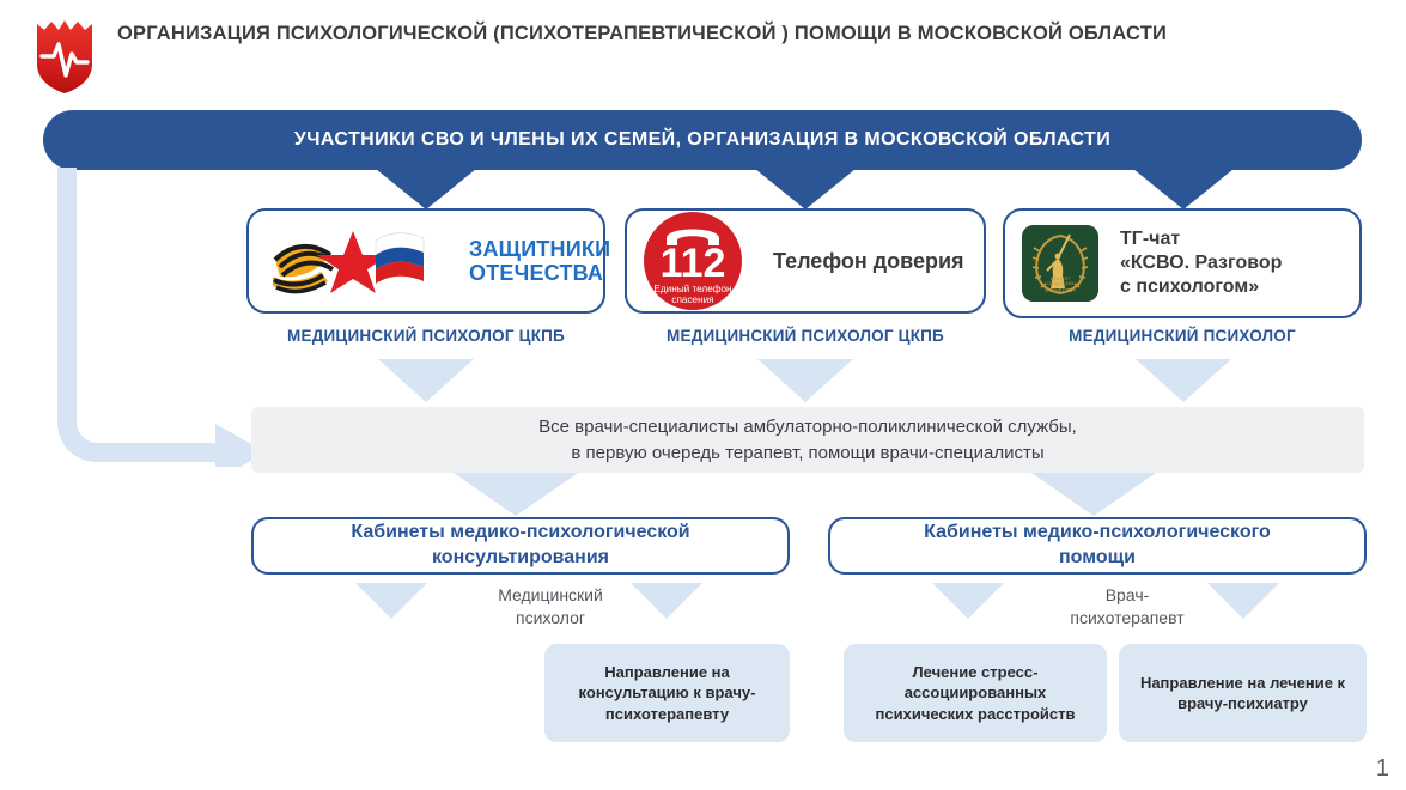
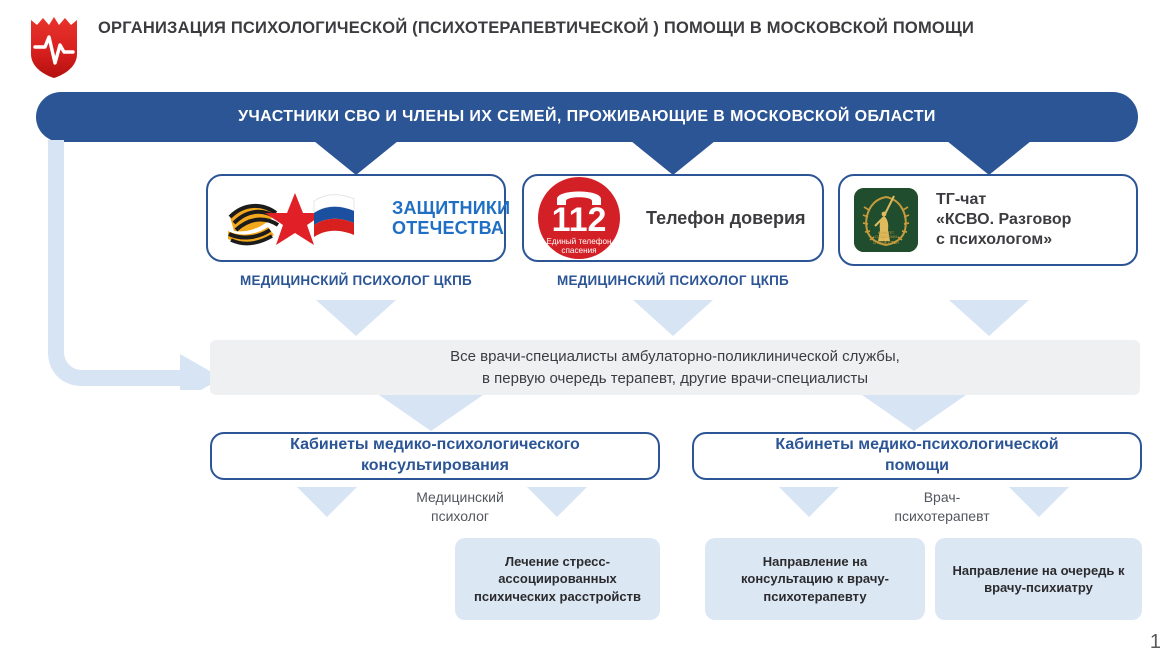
- ОРГАНИЗАЦИЯ ПСИХОЛОГИЧЕСКОЙ (ПСИХОТЕРАПЕВТИЧЕСКОЙ ) ПОМОЩИ В МОСКОВСКОЙ ОБЛАСТИ
+ ОРГАНИЗАЦИЯ ПСИХОЛОГИЧЕСКОЙ (ПСИХОТЕРАПЕВТИЧЕСКОЙ ) ПОМОЩИ В МОСКОВСКОЙ ПОМОЩИ
- УЧАСТНИКИ СВО И ЧЛЕНЫ ИХ СЕМЕЙ, ОРГАНИЗАЦИЯ В МОСКОВСКОЙ ОБЛАСТИ
+ УЧАСТНИКИ СВО И ЧЛЕНЫ ИХ СЕМЕЙ, ПРОЖИВАЮЩИЕ В МОСКОВСКОЙ ОБЛАСТИ
  ЗАЩИТНИКИ
  ОТЕЧЕСТВА
  112
  Единый телефон
  спасения
  Телефон доверия
  ТГ-чат
  «КСВО. Разговор
  с психологом»
  МЕДИЦИНСКИЙ ПСИХОЛОГ ЦКПБ
  МЕДИЦИНСКИЙ ПСИХОЛОГ ЦКПБ
- МЕДИЦИНСКИЙ ПСИХОЛОГ
  Все врачи-специалисты амбулаторно-поликлинической службы,
- в первую очередь терапевт, помощи врачи-специалисты
+ в первую очередь терапевт, другие врачи-специалисты
- Кабинеты медико-психологической
+ Кабинеты медико-психологического
  консультирования
  Медицинский
  психолог
- Направление на консультацию к врачу-психотерапевту
+ Лечение стресс-ассоциированных психических расстройств
- Кабинеты медико-психологического
+ Кабинеты медико-психологической
  помощи
  Врач-
  психотерапевт
- Лечение стресс-ассоциированных психических расстройств
+ Направление на консультацию к врачу-психотерапевту
- Направление на лечение к врачу-психиатру
+ Направление на очередь к врачу-психиатру
  1
